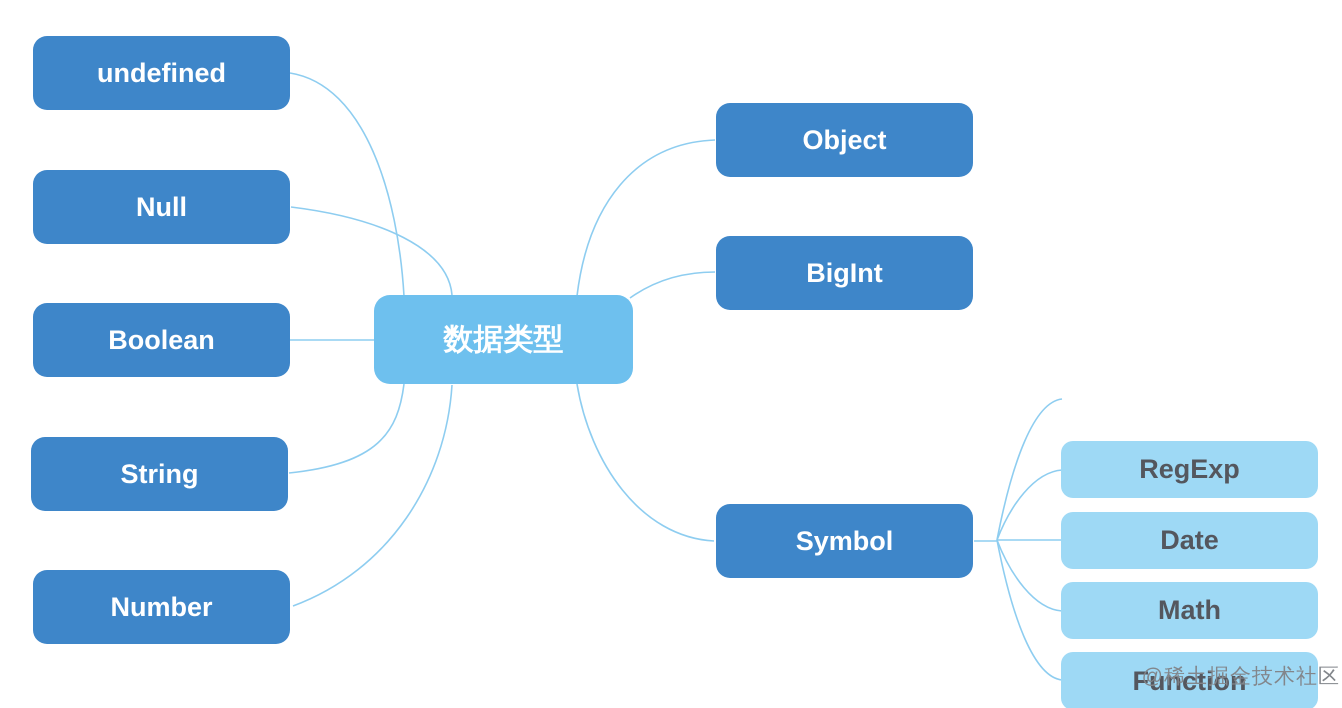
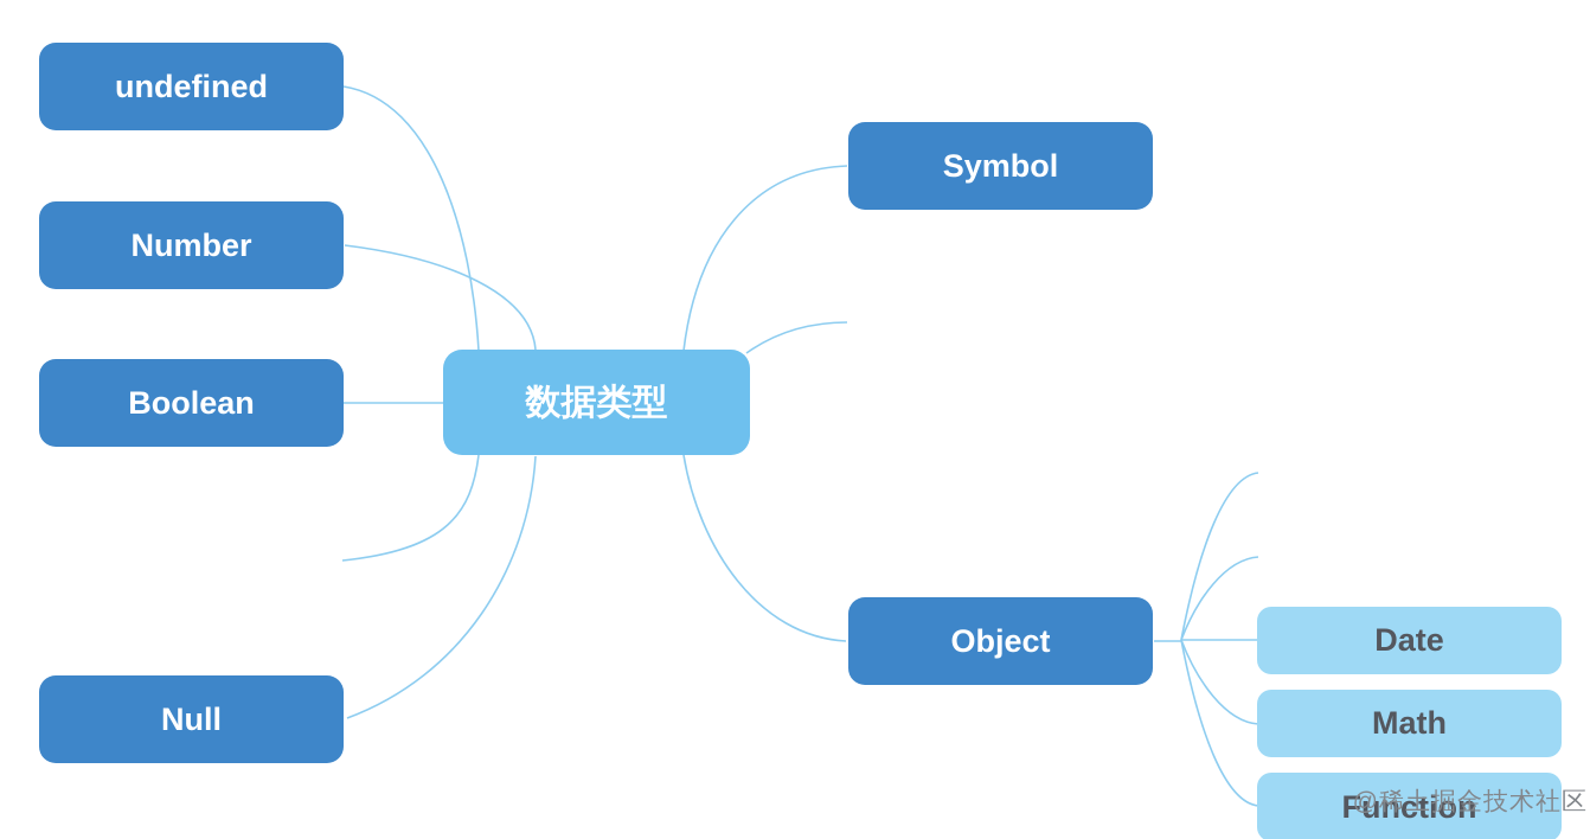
  undefined
- Null
+ Number
  Boolean
- String
- Number
+ Null
  数据类型
- Object
+ Symbol
- BigInt
- Symbol
+ Object
- RegExp
  Date
  Math
  Function
  @稀土掘金技术社区
